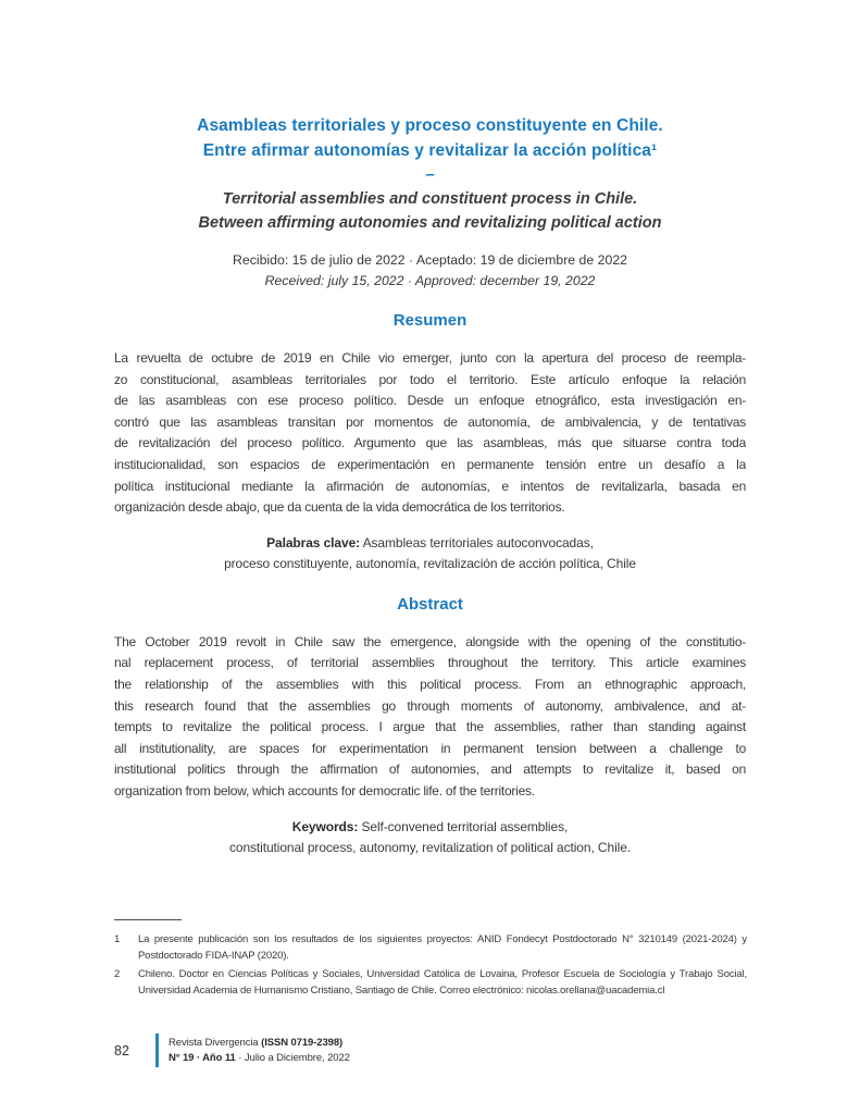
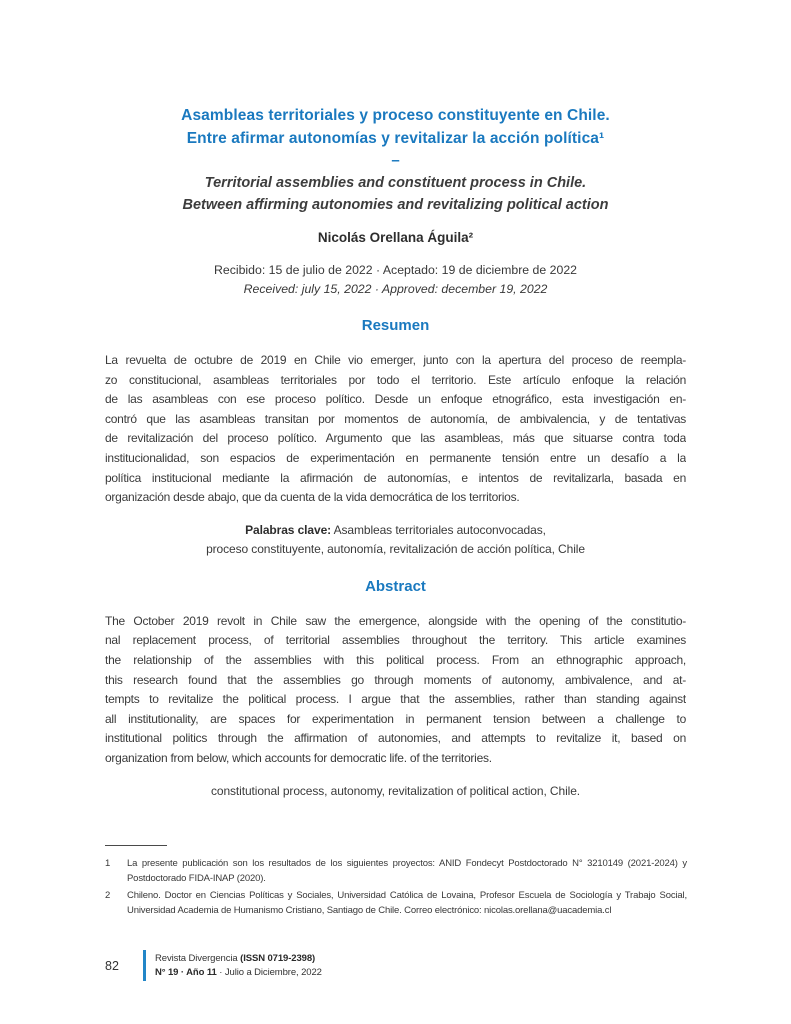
  Asambleas territoriales y proceso constituyente en Chile.
  Entre afirmar autonomías y revitalizar la acción política¹
  –
  Territorial assemblies and constituent process in Chile.
  Between affirming autonomies and revitalizing political action
+ Nicolás Orellana Águila²
  Recibido: 15 de julio de 2022 · Aceptado: 19 de diciembre de 2022
  Received: july 15, 2022 · Approved: december 19, 2022
  Resumen
  La revuelta de octubre de 2019 en Chile vio emerger, junto con la apertura del proceso de reempla-
  zo constitucional, asambleas territoriales por todo el territorio. Este artículo enfoque la relación
  de las asambleas con ese proceso político. Desde un enfoque etnográfico, esta investigación en-
  contró que las asambleas transitan por momentos de autonomía, de ambivalencia, y de tentativas
  de revitalización del proceso político. Argumento que las asambleas, más que situarse contra toda
  institucionalidad, son espacios de experimentación en permanente tensión entre un desafío a la
  política institucional mediante la afirmación de autonomías, e intentos de revitalizarla, basada en
  organización desde abajo, que da cuenta de la vida democrática de los territorios.
  Palabras clave: Asambleas territoriales autoconvocadas,
  proceso constituyente, autonomía, revitalización de acción política, Chile
  Abstract
  The October 2019 revolt in Chile saw the emergence, alongside with the opening of the constitutio-
  nal replacement process, of territorial assemblies throughout the territory. This article examines
  the relationship of the assemblies with this political process. From an ethnographic approach,
  this research found that the assemblies go through moments of autonomy, ambivalence, and at-
  tempts to revitalize the political process. I argue that the assemblies, rather than standing against
  all institutionality, are spaces for experimentation in permanent tension between a challenge to
  institutional politics through the affirmation of autonomies, and attempts to revitalize it, based on
  organization from below, which accounts for democratic life. of the territories.
- Keywords: Self-convened territorial assemblies,
  constitutional process, autonomy, revitalization of political action, Chile.
  1
  La presente publicación son los resultados de los siguientes proyectos: ANID Fondecyt Postdoctorado N° 3210149 (2021-2024) y Postdoctorado FIDA-INAP (2020).
  2
  Chileno. Doctor en Ciencias Políticas y Sociales, Universidad Católica de Lovaina, Profesor Escuela de Sociología y Trabajo Social, Universidad Academia de Humanismo Cristiano, Santiago de Chile. Correo electrónico: nicolas.orellana@uacademia.cl
  82
  Revista Divergencia (ISSN 0719-2398)
  N° 19 · Año 11 · Julio a Diciembre, 2022
